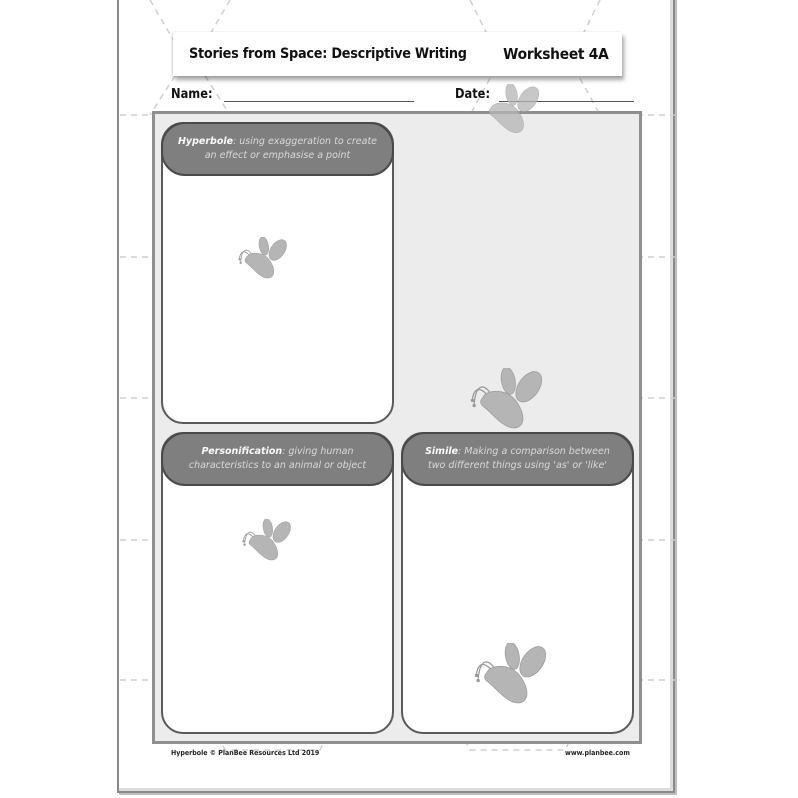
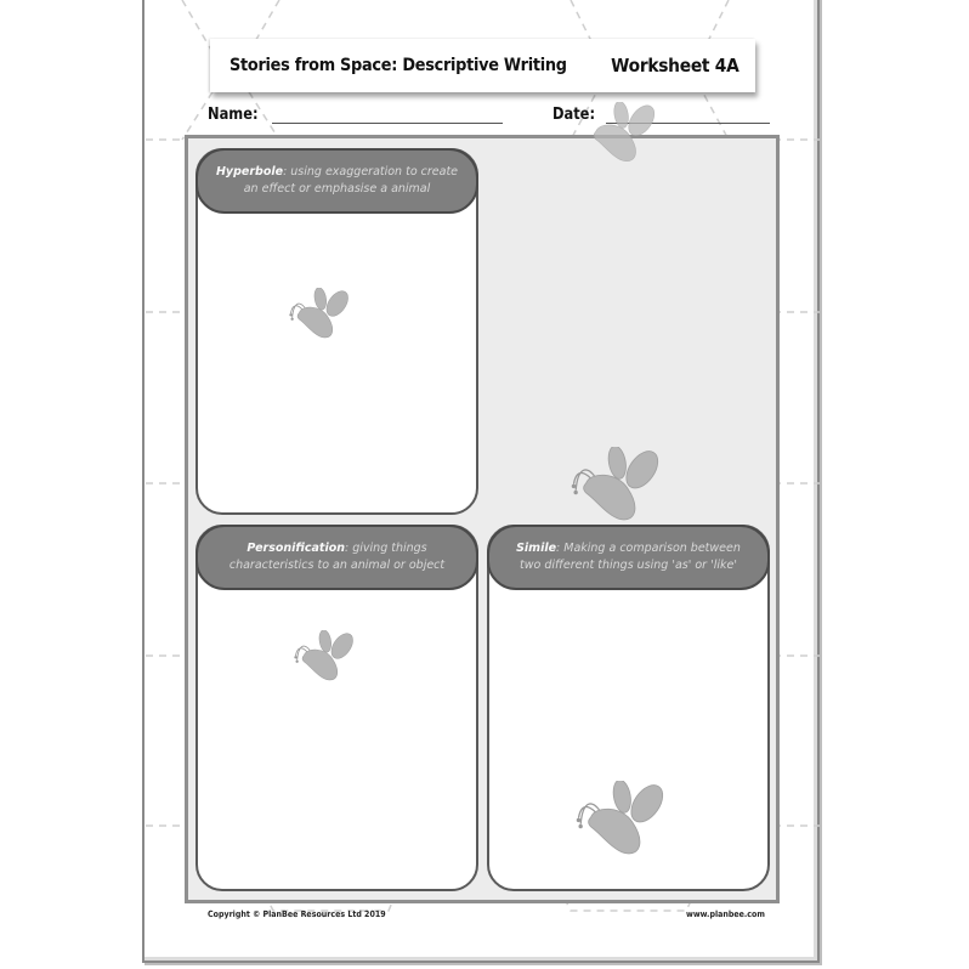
  Stories from Space: Descriptive Writing
  Worksheet 4A
  Name:
  Date:
- Hyperbole: using exaggeration to create an effect or emphasise a point
+ Hyperbole: using exaggeration to create an effect or emphasise a animal
- Personification: giving human characteristics to an animal or object
+ Personification: giving things characteristics to an animal or object
  Simile: Making a comparison between two different things using 'as' or 'like'
- Hyperbole © PlanBee Resources Ltd 2019
+ Copyright © PlanBee Resources Ltd 2019
  www.planbee.com
